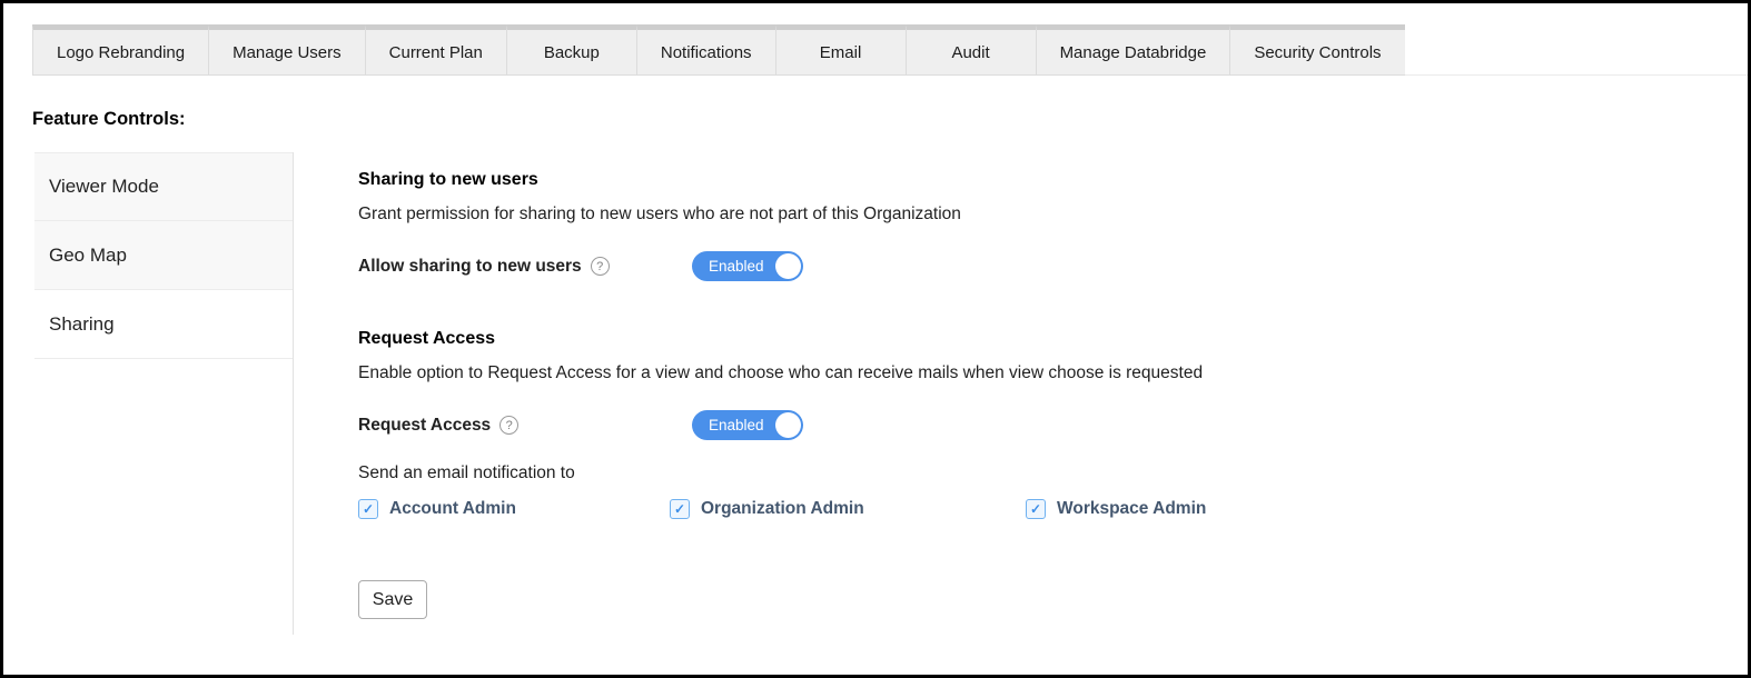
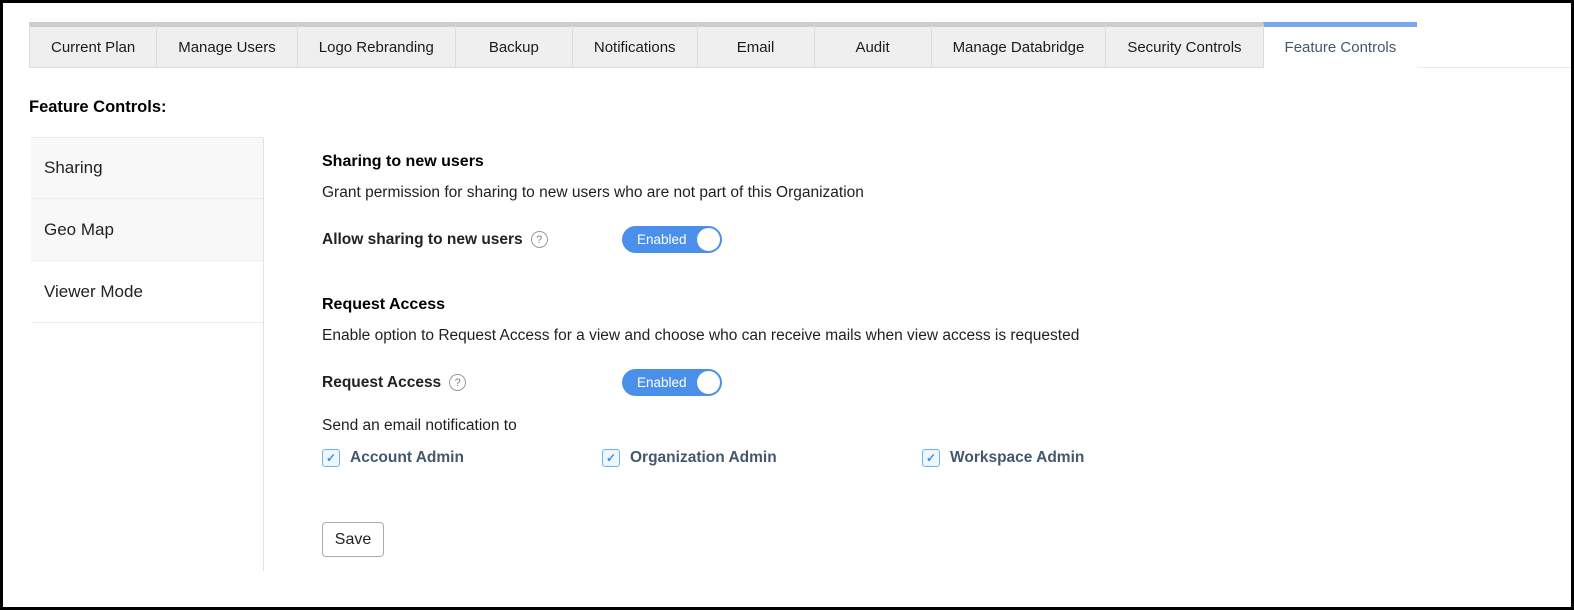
- Logo Rebranding
+ Current Plan
  Manage Users
- Current Plan
+ Logo Rebranding
  Backup
  Notifications
  Email
  Audit
  Manage Databridge
  Security Controls
+ Feature Controls
  Feature Controls:
- Viewer Mode
+ Sharing
  Geo Map
- Sharing
+ Viewer Mode
  Sharing to new users
  Grant permission for sharing to new users who are not part of this Organization
  Allow sharing to new users
  ?
  Enabled
  Request Access
- Enable option to Request Access for a view and choose who can receive mails when view choose is requested
+ Enable option to Request Access for a view and choose who can receive mails when view access is requested
  Request Access
  ?
  Enabled
  Send an email notification to
  ✓
  Account Admin
  ✓
  Organization Admin
  ✓
  Workspace Admin
  Save
